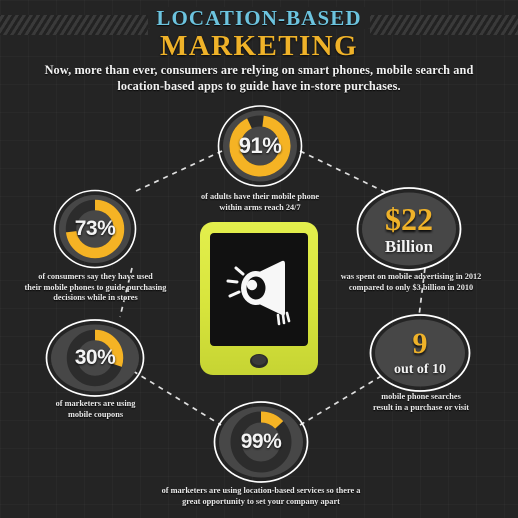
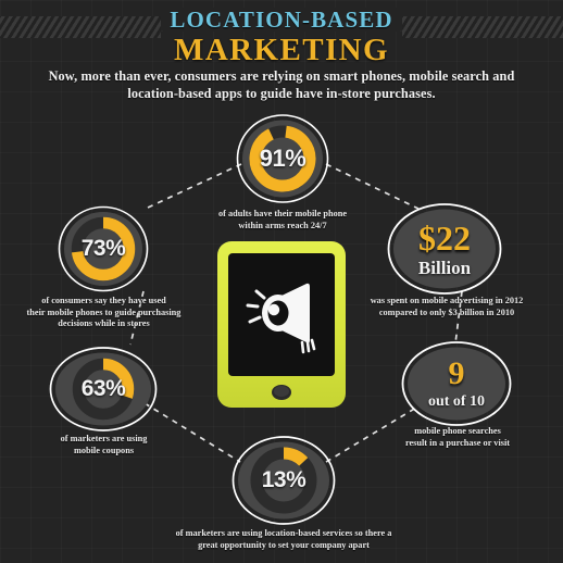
  LOCATION-BASED
  MARKETING
  Now, more than ever, consumers are relying on smart phones, mobile search and location-based apps to guide have in-store purchases.
  91%
  of adults have their mobile phone
  within arms reach 24/7
  73%
  of consumers say they have used
  their mobile phones to guide purchasing
  decisions while in stores
  $22
  Billion
  was spent on mobile advertising in 2012
  compared to only $3 billion in 2010
- 30%
+ 63%
  of marketers are using
  mobile coupons
  9
  out of 10
  mobile phone searches
  result in a purchase or visit
- 99%
+ 13%
  of marketers are using location-based services so there a
  great opportunity to set your company apart
